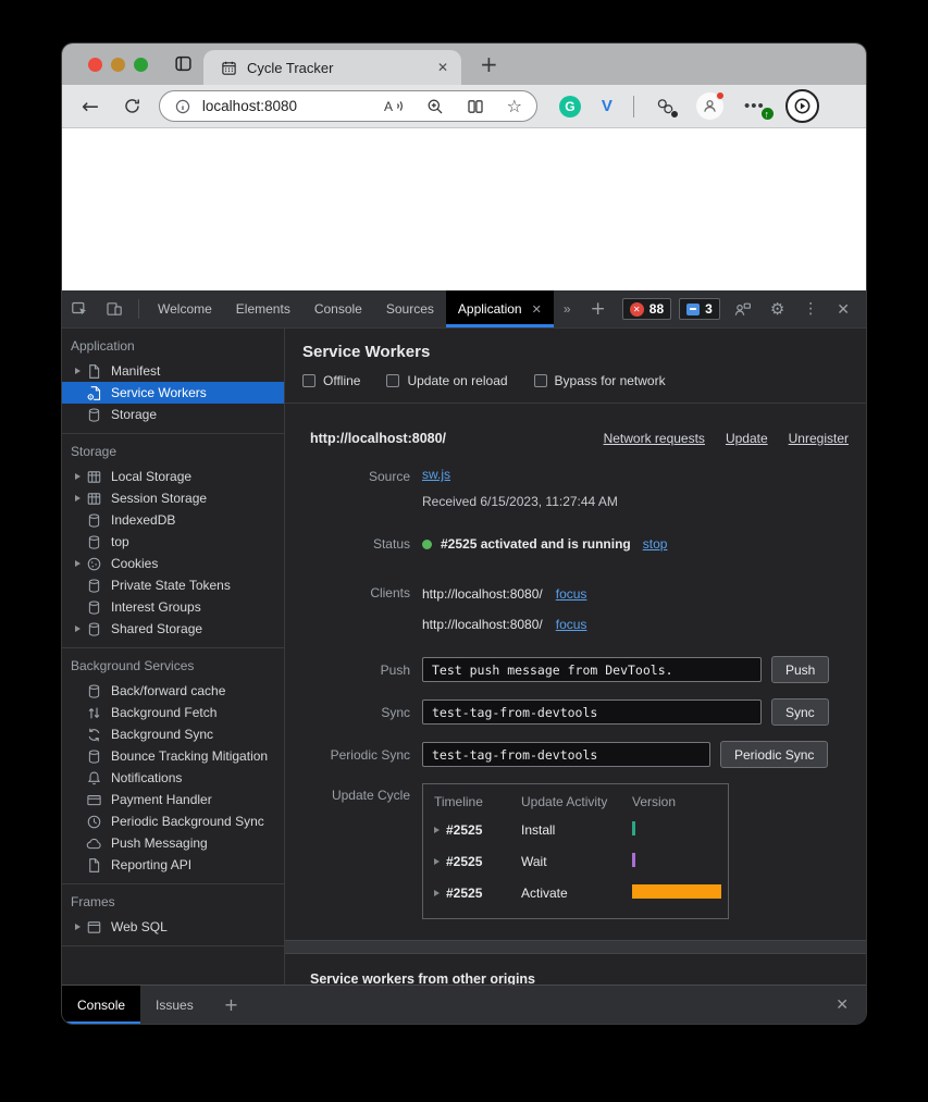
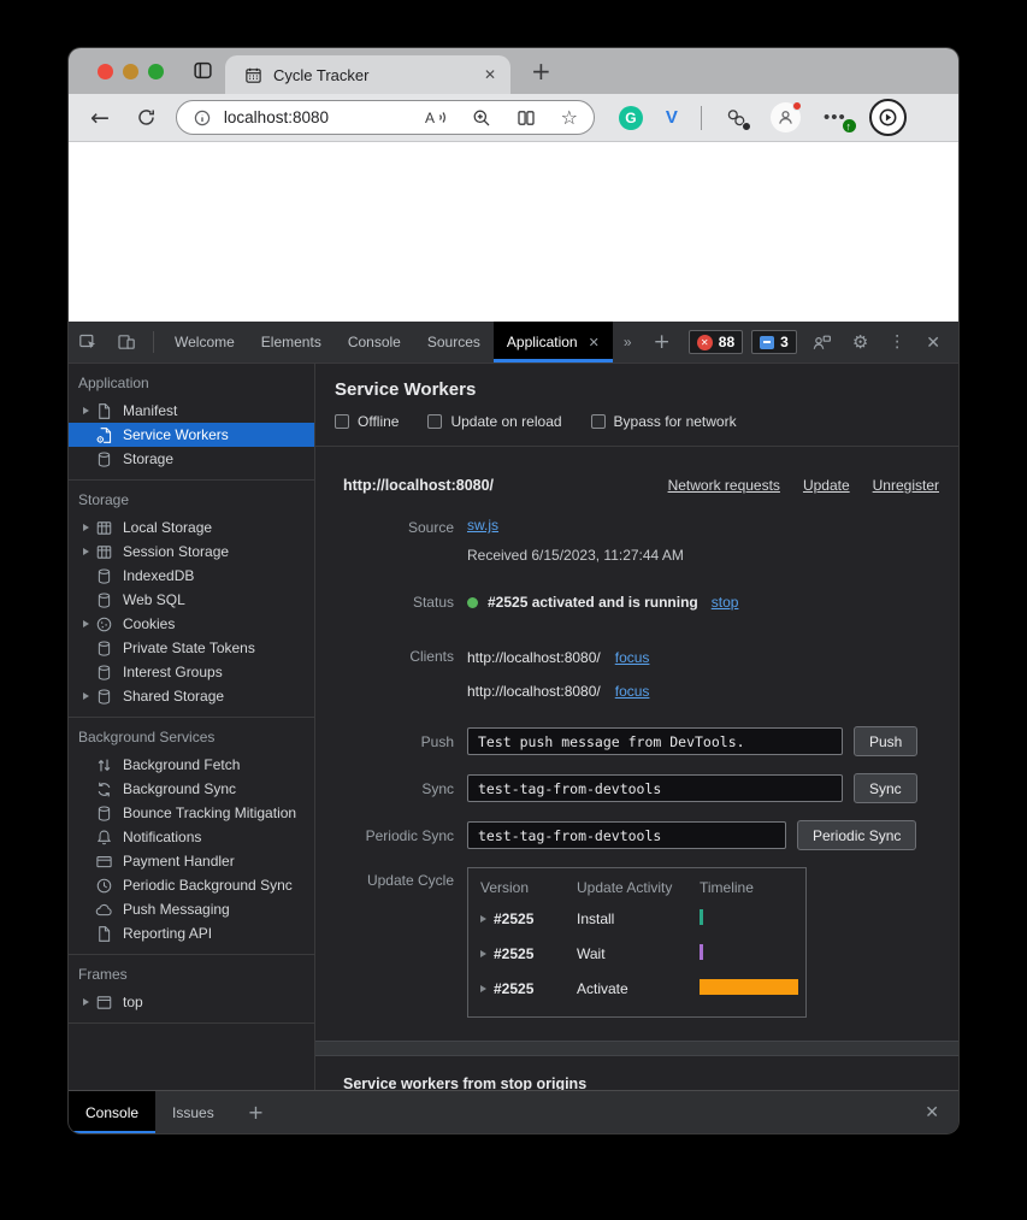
  Cycle Tracker
  ✕
  +
  ←
  localhost:8080
  A
  ☆
  G
  V
  •••
  ↑
  Welcome
  Elements
  Console
  Sources
  Application
  ✕
  »
  +
  88
  3
  ⚙
  ⋮
  ✕
  Application
  Manifest
  Service Workers
  Storage
  Storage
  Local Storage
  Session Storage
  IndexedDB
- top
+ Web SQL
  Cookies
  Private State Tokens
  Interest Groups
  Shared Storage
  Background Services
- Back/forward cache
  Background Fetch
  Background Sync
  Bounce Tracking Mitigation
  Notifications
  Payment Handler
  Periodic Background Sync
  Push Messaging
  Reporting API
  Frames
- Web SQL
+ top
  Service Workers
  Offline
  Update on reload
  Bypass for network
  http://localhost:8080/
  Network requests
  Update
  Unregister
  Source
  sw.js
  Received 6/15/2023, 11:27:44 AM
  Status
  #2525 activated and is running
  stop
  Clients
  http://localhost:8080/ focus
  http://localhost:8080/ focus
  Push
  Test push message from DevTools.
  Push
  Sync
  test-tag-from-devtools
  Sync
  Periodic Sync
  test-tag-from-devtools
  Periodic Sync
  Update Cycle
- Timeline
+ Version
  Update Activity
- Version
+ Timeline
  #2525
  Install
  #2525
  Wait
  #2525
  Activate
- Service workers from other origins
+ Service workers from stop origins
  Console
  Issues
  +
  ✕
